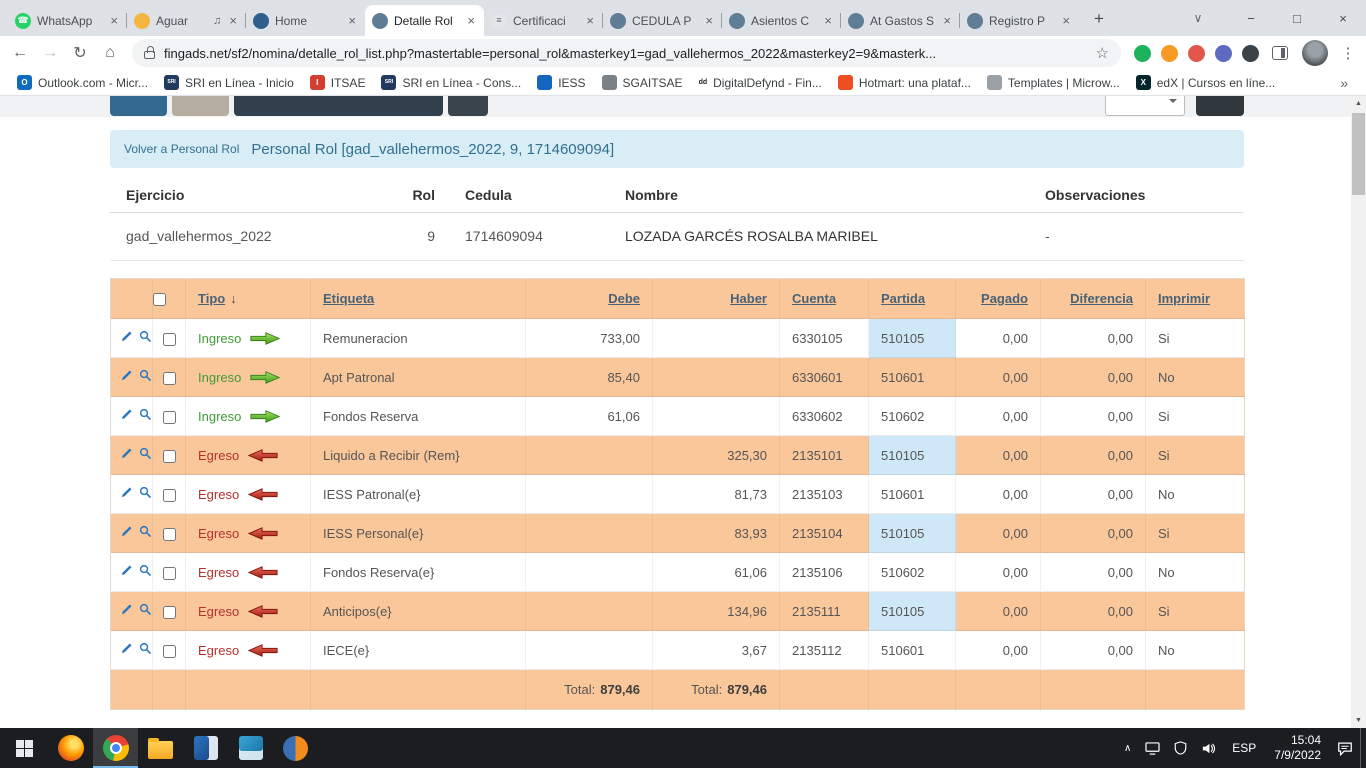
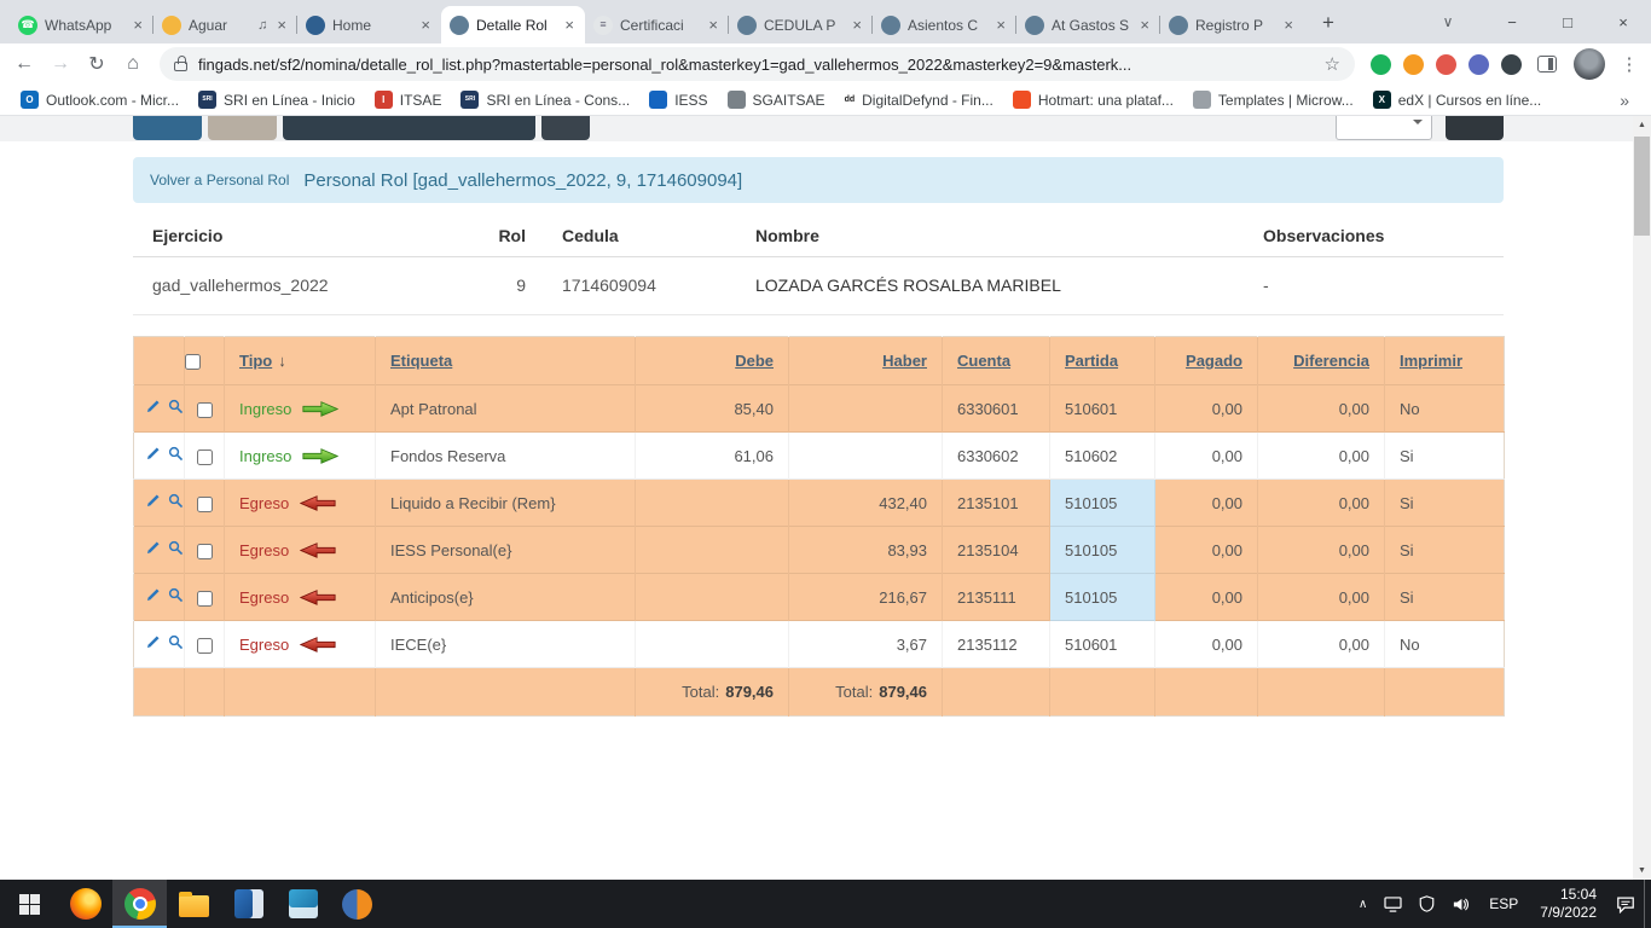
  ☎
  WhatsApp
  ×
  Aguar
  ♫
  ×
  Home
  ×
  Detalle Rol
  ×
  ≡
  Certificaci
  ×
  CEDULA P
  ×
  Asientos C
  ×
  At Gastos S
  ×
  Registro P
  ×
  +
  ∨
  −
  □
  ×
  ←
  →
  ↻
  ⌂
  fingads.net/sf2/nomina/detalle_rol_list.php?mastertable=personal_rol&masterkey1=gad_vallehermos_2022&masterkey2=9&masterk...
  ☆
  ⋮
  O
  Outlook.com - Micr...
  SRI en Línea - Inicio
  I
  ITSAE
  SRI en Línea - Cons...
  IESS
  SGAITSAE
  DigitalDefynd - Fin...
  Hotmart: una plataf...
  Templates | Microw...
  X
  edX | Cursos en líne...
  »
  Volver a Personal Rol
  Personal Rol [gad_vallehermos_2022, 9, 1714609094]
  Ejercicio	Rol	Cedula	Nombre	Observaciones
  gad_vallehermos_2022	9	1714609094	LOZADA GARCÉS ROSALBA MARIBEL	-
  		Tipo ↓	Etiqueta	Debe	Haber	Cuenta	Partida	Pagado	Diferencia	Imprimir
- 		Ingreso	Remuneracion	733,00		6330105	510105	0,00	0,00	Si
  		Ingreso	Apt Patronal	85,40		6330601	510601	0,00	0,00	No
  		Ingreso	Fondos Reserva	61,06		6330602	510602	0,00	0,00	Si
- 		Egreso	Liquido a Recibir (Rem}		325,30	2135101	510105	0,00	0,00	Si
+ 		Egreso	Liquido a Recibir (Rem}		432,40	2135101	510105	0,00	0,00	Si
- 		Egreso	IESS Patronal(e}		81,73	2135103	510601	0,00	0,00	No
  		Egreso	IESS Personal(e}		83,93	2135104	510105	0,00	0,00	Si
- 		Egreso	Fondos Reserva(e}		61,06	2135106	510602	0,00	0,00	No
- 		Egreso	Anticipos(e}		134,96	2135111	510105	0,00	0,00	Si
+ 		Egreso	Anticipos(e}		216,67	2135111	510105	0,00	0,00	Si
  		Egreso	IECE(e}		3,67	2135112	510601	0,00	0,00	No
  				Total: 879,46	Total: 879,46
  ∧
  ESP
  15:04
  7/9/2022
